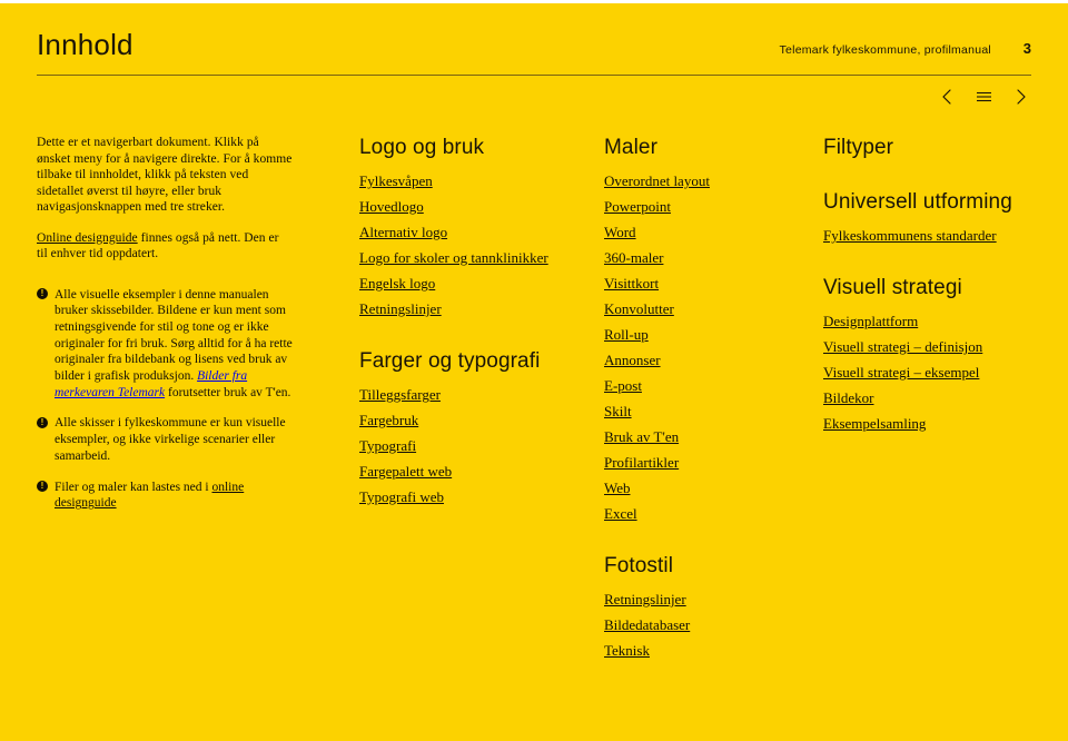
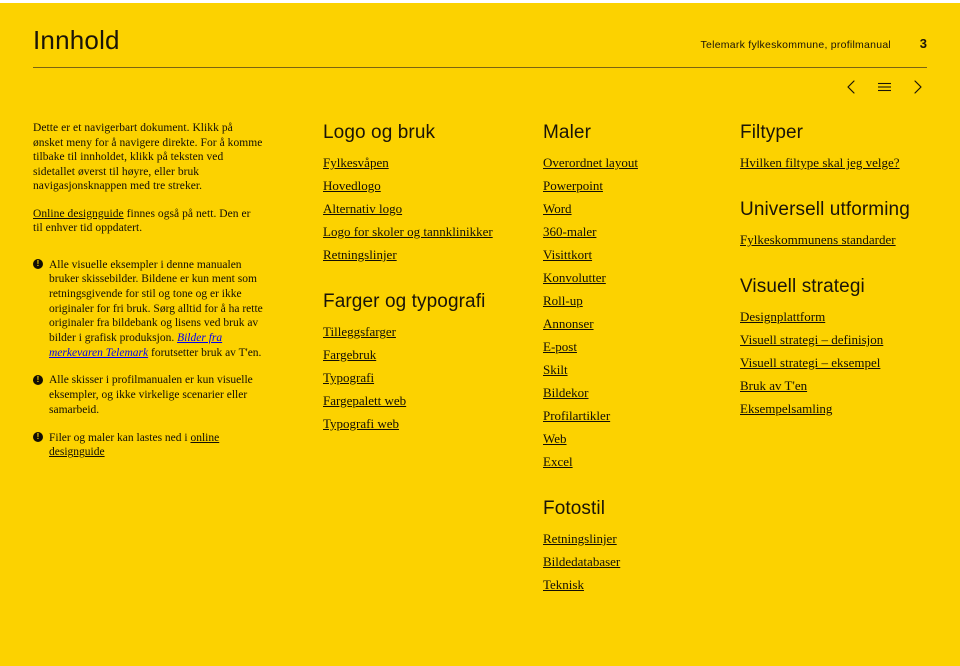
  Innhold
  Telemark fylkeskommune, profilmanual
  3
  Dette er et navigerbart dokument. Klikk på ønsket meny for å navigere direkte. For å komme tilbake til innholdet, klikk på teksten ved sidetallet øverst til høyre, eller bruk navigasjonsknappen med tre streker.
  Online designguide finnes også på nett. Den er til enhver tid oppdatert.
  !
  Alle visuelle eksempler i denne manualen bruker skissebilder. Bildene er kun ment som retningsgivende for stil og tone og er ikke originaler for fri bruk. Sørg alltid for å ha rette originaler fra bildebank og lisens ved bruk av bilder i grafisk produksjon. Bilder fra merkevaren Telemark forutsetter bruk av T'en.
  !
- Alle skisser i fylkeskommune er kun visuelle eksempler, og ikke virkelige scenarier eller samarbeid.
+ Alle skisser i profilmanualen er kun visuelle eksempler, og ikke virkelige scenarier eller samarbeid.
  !
  Filer og maler kan lastes ned i online designguide
  Logo og bruk
  Fylkesvåpen
  Hovedlogo
  Alternativ logo
  Logo for skoler og tannklinikker
- Engelsk logo
  Retningslinjer
  Farger og typografi
  Tilleggsfarger
  Fargebruk
  Typografi
  Fargepalett web
  Typografi web
  Maler
  Overordnet layout
  Powerpoint
  Word
  360-maler
  Visittkort
  Konvolutter
  Roll-up
  Annonser
  E-post
  Skilt
- Bruk av T'en
+ Bildekor
  Profilartikler
  Web
  Excel
  Fotostil
  Retningslinjer
  Bildedatabaser
  Teknisk
  Filtyper
+ Hvilken filtype skal jeg velge?
  Universell utforming
  Fylkeskommunens standarder
  Visuell strategi
  Designplattform
  Visuell strategi – definisjon
  Visuell strategi – eksempel
- Bildekor
+ Bruk av T'en
  Eksempelsamling
